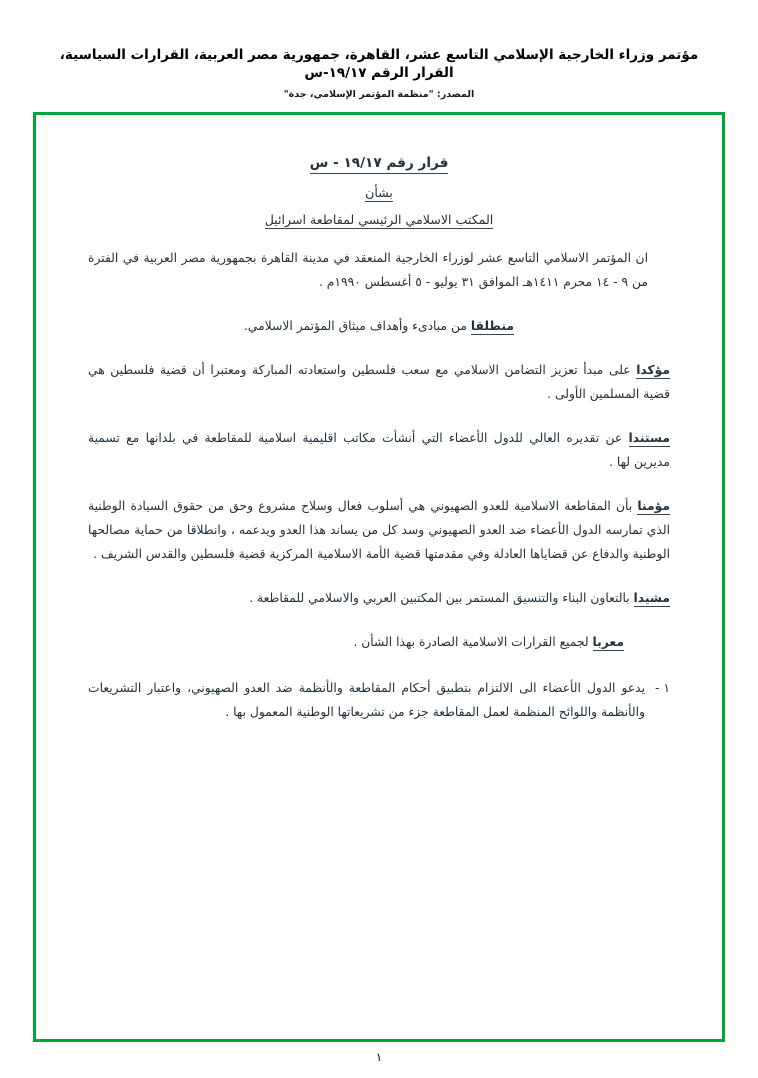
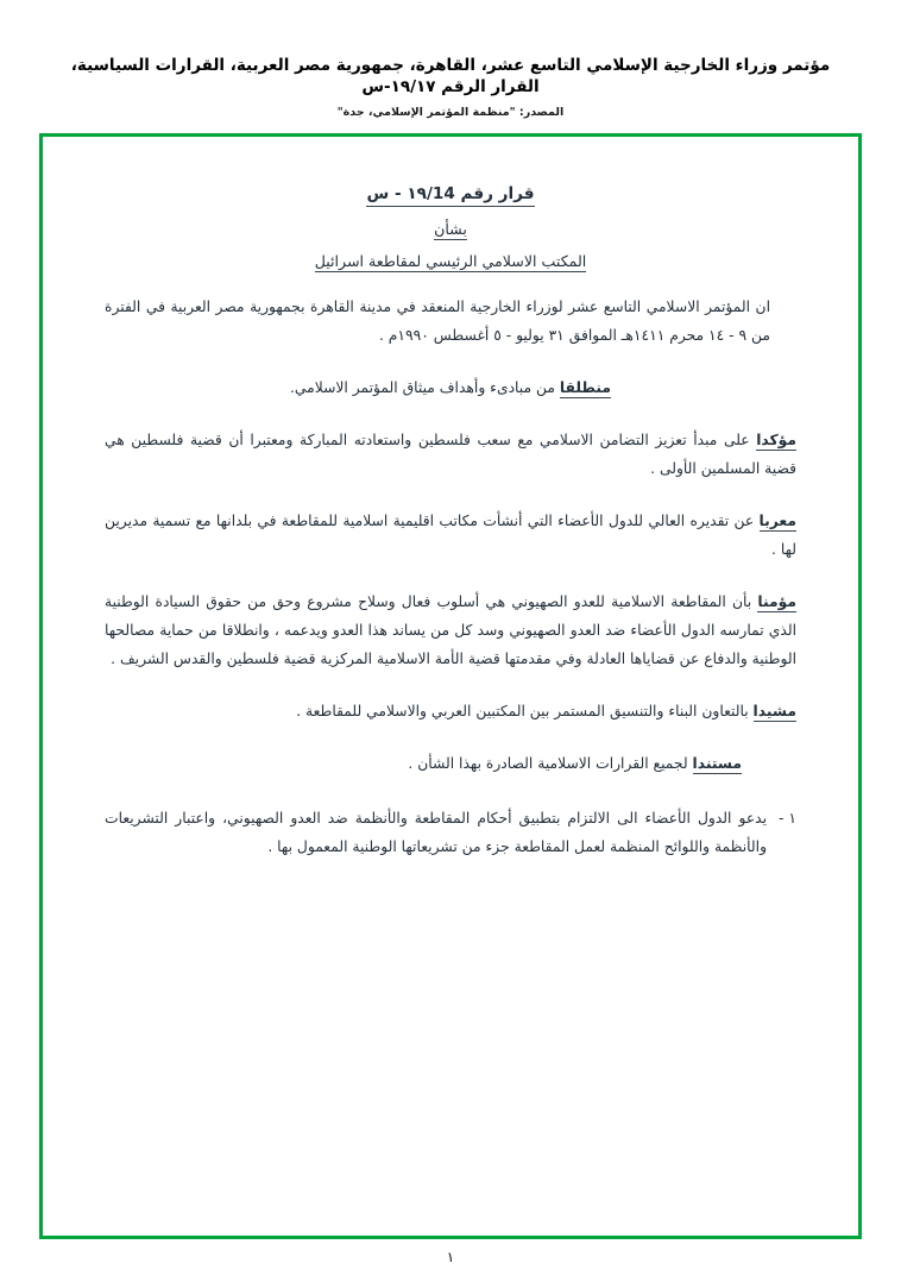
  مؤتمر وزراء الخارجية الإسلامي التاسع عشر، القاهرة، جمهورية مصر العربية، القرارات السياسية، القرار الرقم ١٩/١٧-س
  المصدر: "منظمة المؤتمر الإسلامي، جدة"
- قرار رقم ١٩/١٧ - س
+ قرار رقم ١٩/14 - س
  بشأن
  المكتب الاسلامي الرئيسي لمقاطعة اسرائيل
  ان المؤتمر الاسلامي التاسع عشر لوزراء الخارجية المنعقد في مدينة القاهرة بجمهورية مصر العربية في الفترة من ٩ - ١٤ محرم ١٤١١هـ الموافق ٣١ يوليو - ٥ أغسطس ١٩٩٠م .
  منطلقا من مبادىء وأهداف ميثاق المؤتمر الاسلامي.
  مؤكدا على مبدأ تعزيز التضامن الاسلامي مع سعب فلسطين واستعادته المباركة ومعتبرا أن قضية فلسطين هي قضية المسلمين الأولى .
- مستندا عن تقديره العالي للدول الأعضاء التي أنشأت مكاتب اقليمية اسلامية للمقاطعة في بلدانها مع تسمية مديرين لها .
+ معربا عن تقديره العالي للدول الأعضاء التي أنشأت مكاتب اقليمية اسلامية للمقاطعة في بلدانها مع تسمية مديرين لها .
  مؤمنا بأن المقاطعة الاسلامية للعدو الصهيوني هي أسلوب فعال وسلاح مشروع وحق من حقوق السيادة الوطنية الذي تمارسه الدول الأعضاء ضد العدو الصهيوني وسد كل من يساند هذا العدو ويدعمه ، وانطلاقا من حماية مصالحها الوطنية والدفاع عن قضاياها العادلة وفي مقدمتها قضية الأمة الاسلامية المركزية قضية فلسطين والقدس الشريف .
  مشيدا بالتعاون البناء والتنسيق المستمر بين المكتبين العربي والاسلامي للمقاطعة .
- معربا لجميع القرارات الاسلامية الصادرة بهذا الشأن .
+ مستندا لجميع القرارات الاسلامية الصادرة بهذا الشأن .
  ١ -
  يدعو الدول الأعضاء الى الالتزام بتطبيق أحكام المقاطعة والأنظمة ضد العدو الصهيوني، واعتبار التشريعات والأنظمة واللوائح المنظمة لعمل المقاطعة جزء من تشريعاتها الوطنية المعمول بها .
  ١
